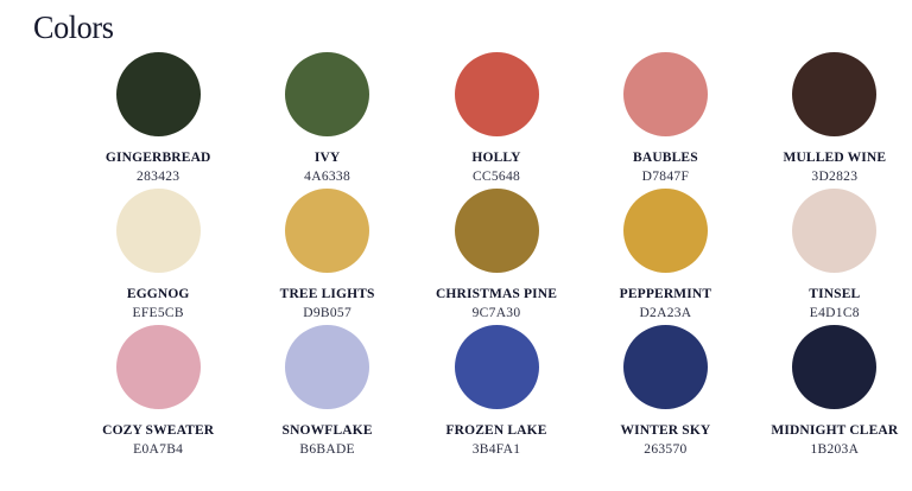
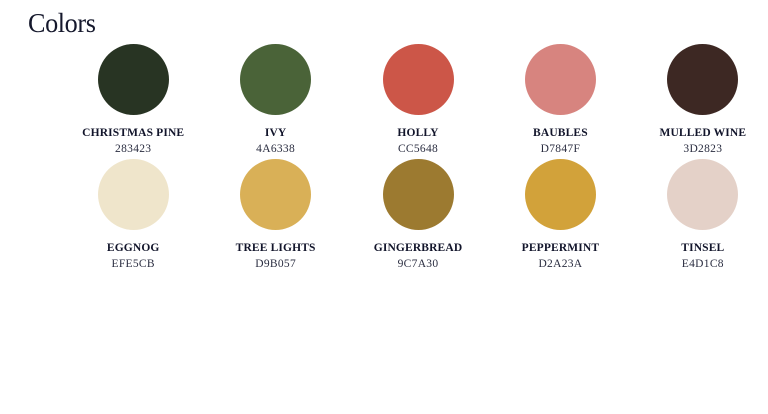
  Colors
- GINGERBREAD
+ CHRISTMAS PINE
  283423
  IVY
  4A6338
  HOLLY
  CC5648
  BAUBLES
  D7847F
  MULLED WINE
  3D2823
  EGGNOG
  EFE5CB
  TREE LIGHTS
  D9B057
- CHRISTMAS PINE
+ GINGERBREAD
  9C7A30
  PEPPERMINT
  D2A23A
  TINSEL
  E4D1C8
- COZY SWEATER
- E0A7B4
- SNOWFLAKE
- B6BADE
- FROZEN LAKE
- 3B4FA1
- WINTER SKY
- 263570
- MIDNIGHT CLEAR
- 1B203A
